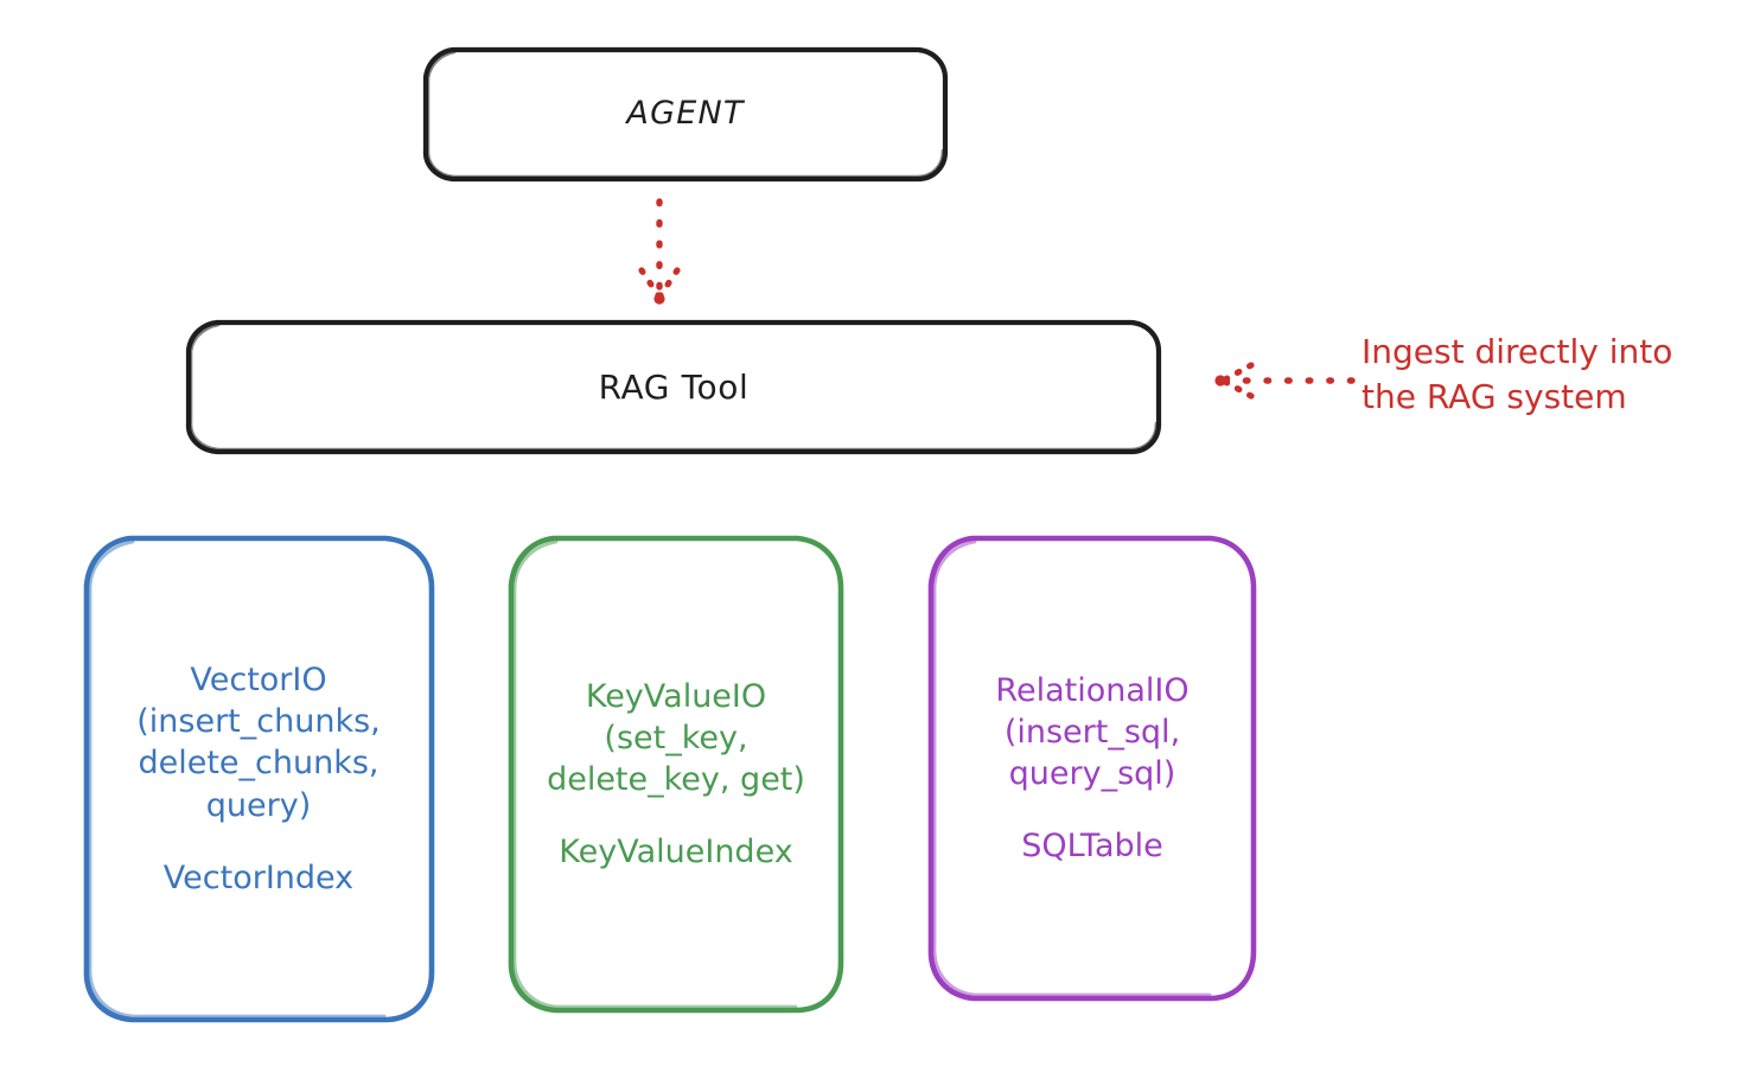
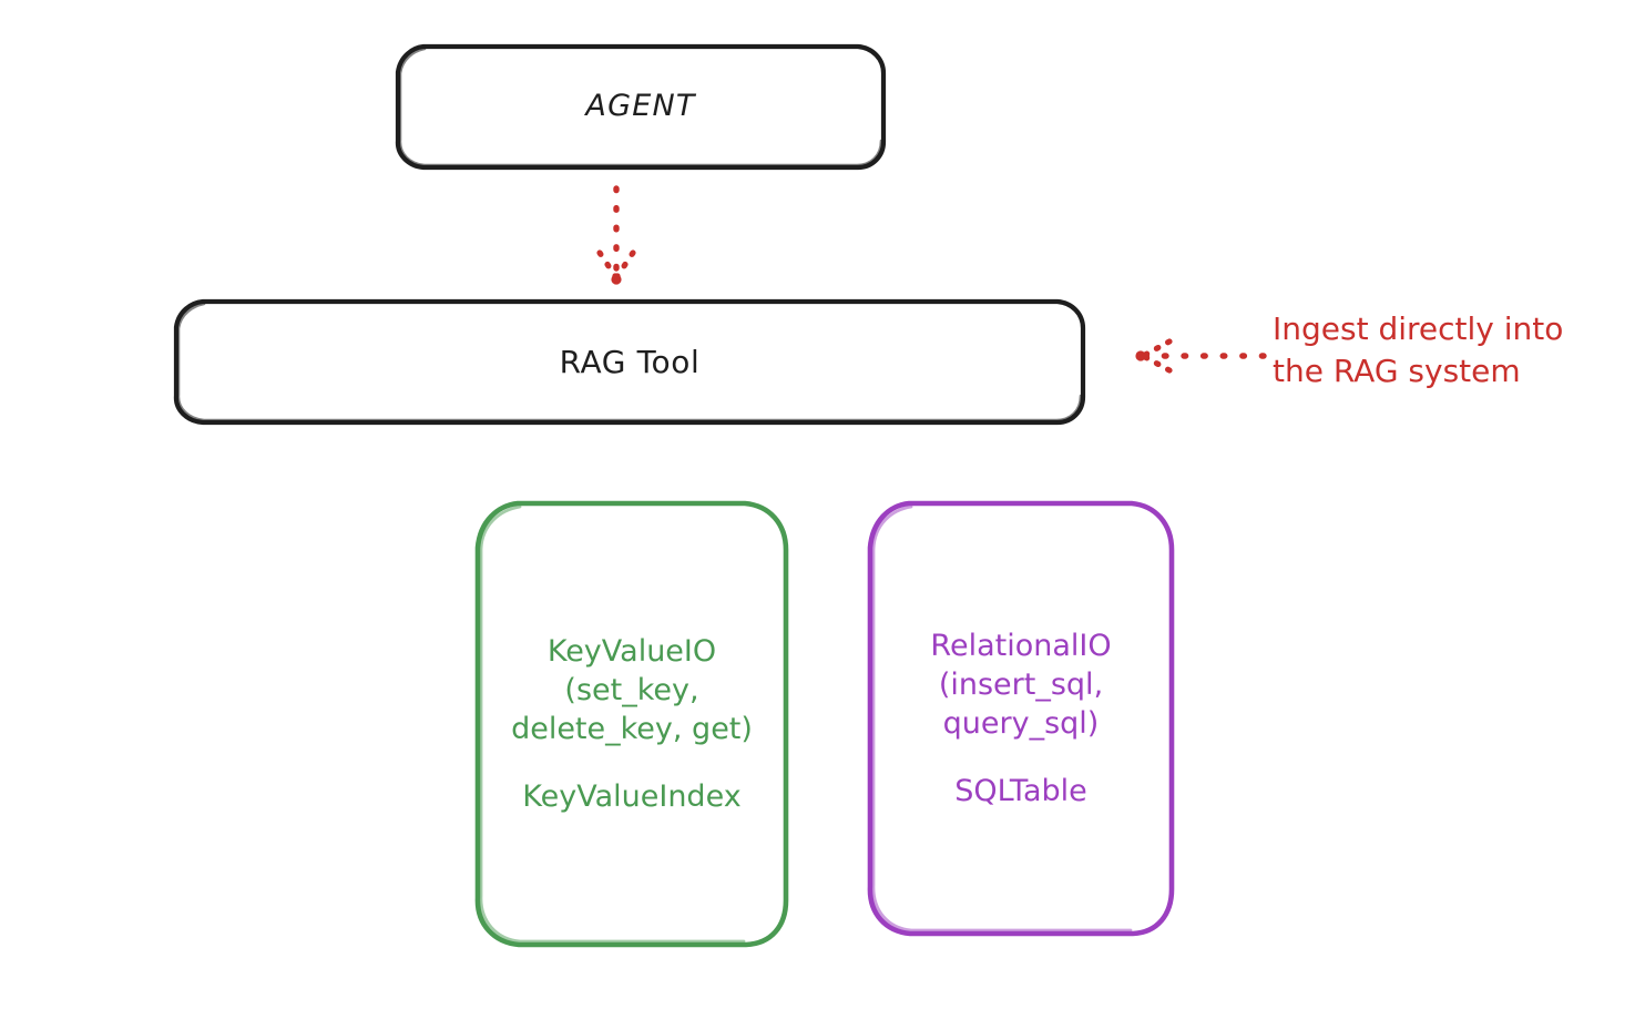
  AGENT
  RAG Tool
- VectorIO
- (insert_chunks,
- delete_chunks,
- query)VectorIndex
  KeyValueIO
  (set_key,
  delete_key, get)KeyValueIndex
  RelationalIO
  (insert_sql,
  query_sql)SQLTable
  Ingest directly into
  the RAG system
